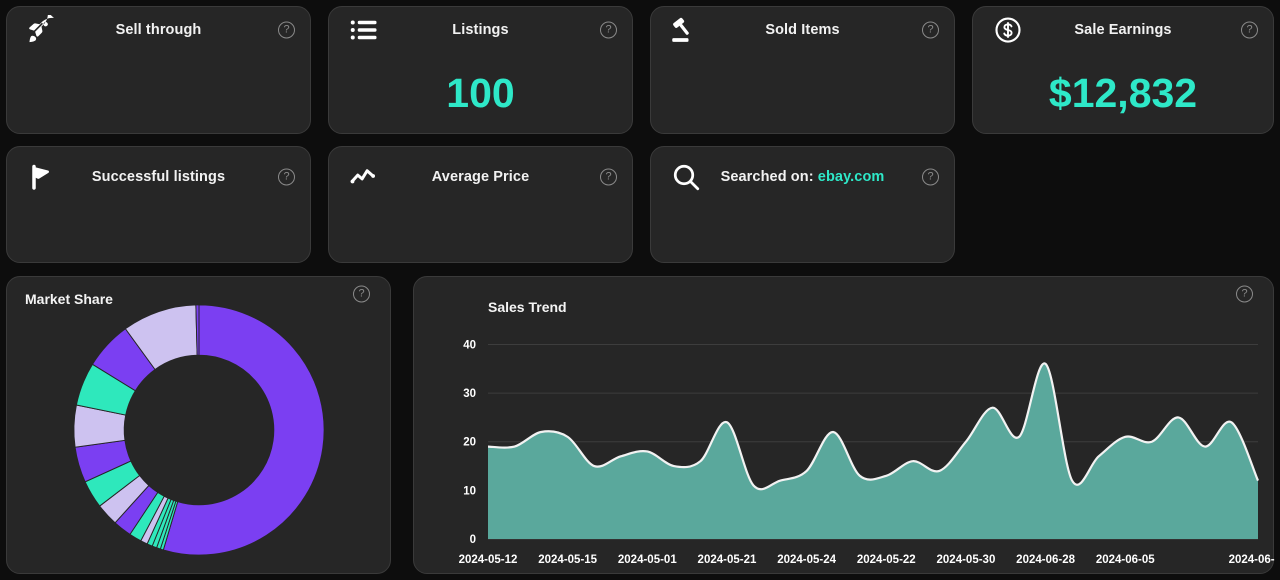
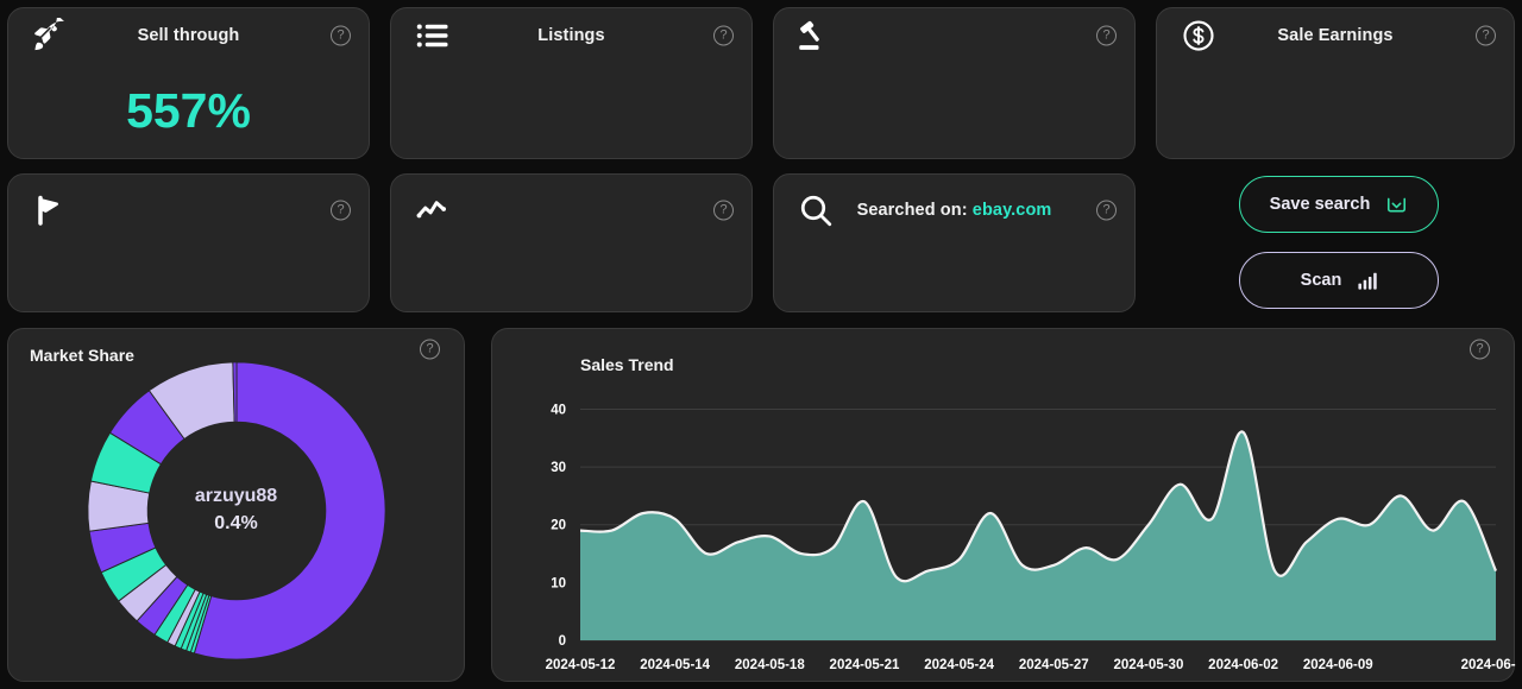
  Sell through
  ?
+ 557%
  Listings
  ?
- 100
- Sold Items
  ?
  Sale Earnings
  ?
- $12,832
- Successful listings
  ?
- Average Price
  ?
  Searched on: ebay.com
  ?
+ Save search
+ Scan
  Market Share
  ?
+ arzuyu88
+ 0.4%
  Sales Trend
  ?
  0
  10
  20
  30
  40
  2024-05-12
- 2024-05-15
+ 2024-05-14
- 2024-05-01
+ 2024-05-18
  2024-05-21
  2024-05-24
- 2024-05-22
+ 2024-05-27
  2024-05-30
- 2024-06-28
+ 2024-06-02
- 2024-06-05
+ 2024-06-09
  2024-06-
